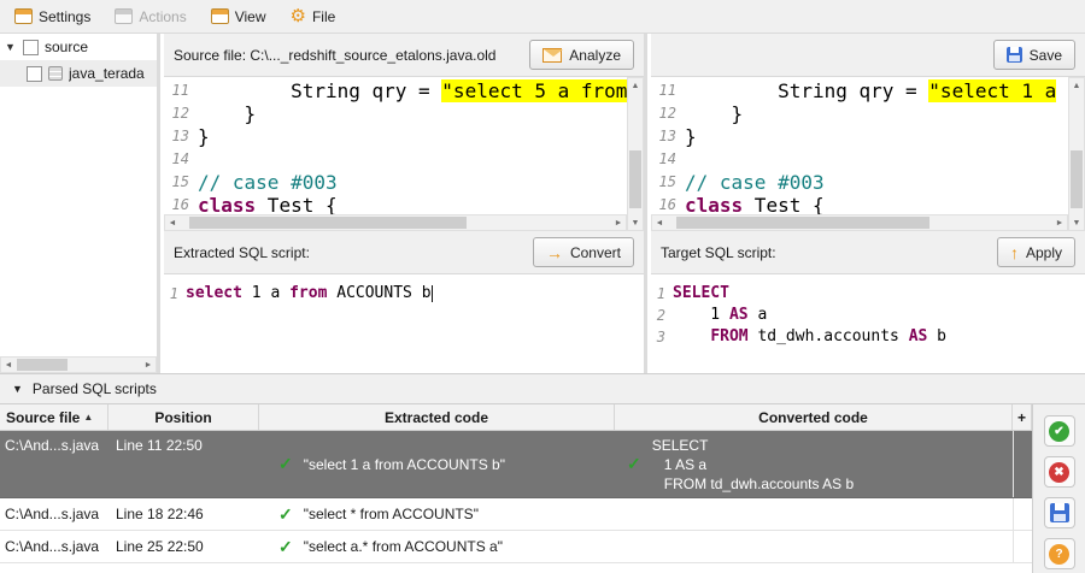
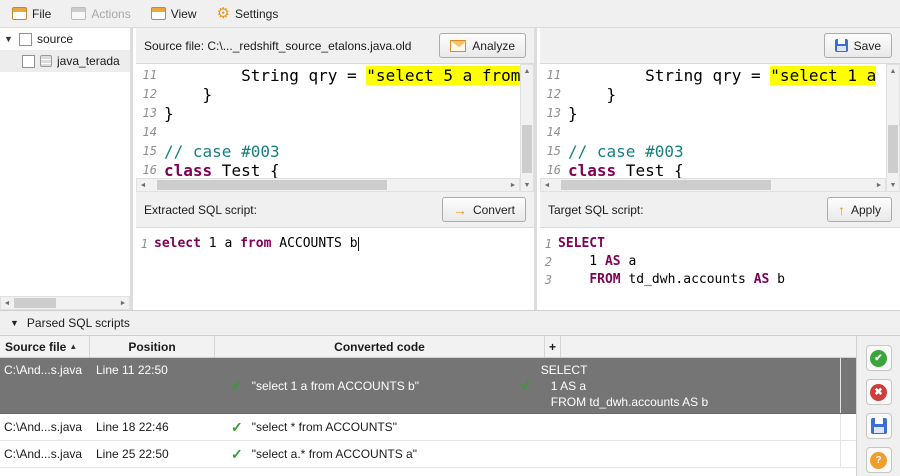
- Settings
+ File
  Actions
  View
  ⚙
- File
+ Settings
  ▼
  source
  java_terada
  Source file: C:\..._redshift_source_etalons.java.old
  Analyze
  11
  String qry = "select 5 a from
  12
  }
  13
  }
  14
  15
  // case #003
  16
  class Test {
  Extracted SQL script:
  →
  Convert
  1
  select 1 a from ACCOUNTS b
  Save
  11
  String qry = "select 1 a
  12
  }
  13
  }
  14
  15
  // case #003
  16
  class Test {
  Target SQL script:
  ↑
  Apply
  1
  SELECT
  2
  1 AS a
  3
  FROM td_dwh.accounts AS b
  ▼
  Parsed SQL scripts
  Source file
  ▲
  Position
- Extracted code
  Converted code
  +
  C:\And...s.java
  Line 11 22:50
  ✓
  "select 1 a from ACCOUNTS b"
  ✓
  SELECT
  1 AS a
  FROM td_dwh.accounts AS b
  C:\And...s.java
  Line 18 22:46
  ✓
  "select * from ACCOUNTS"
  C:\And...s.java
  Line 25 22:50
  ✓
  "select a.* from ACCOUNTS a"
  ✔
  ✖
  ?
